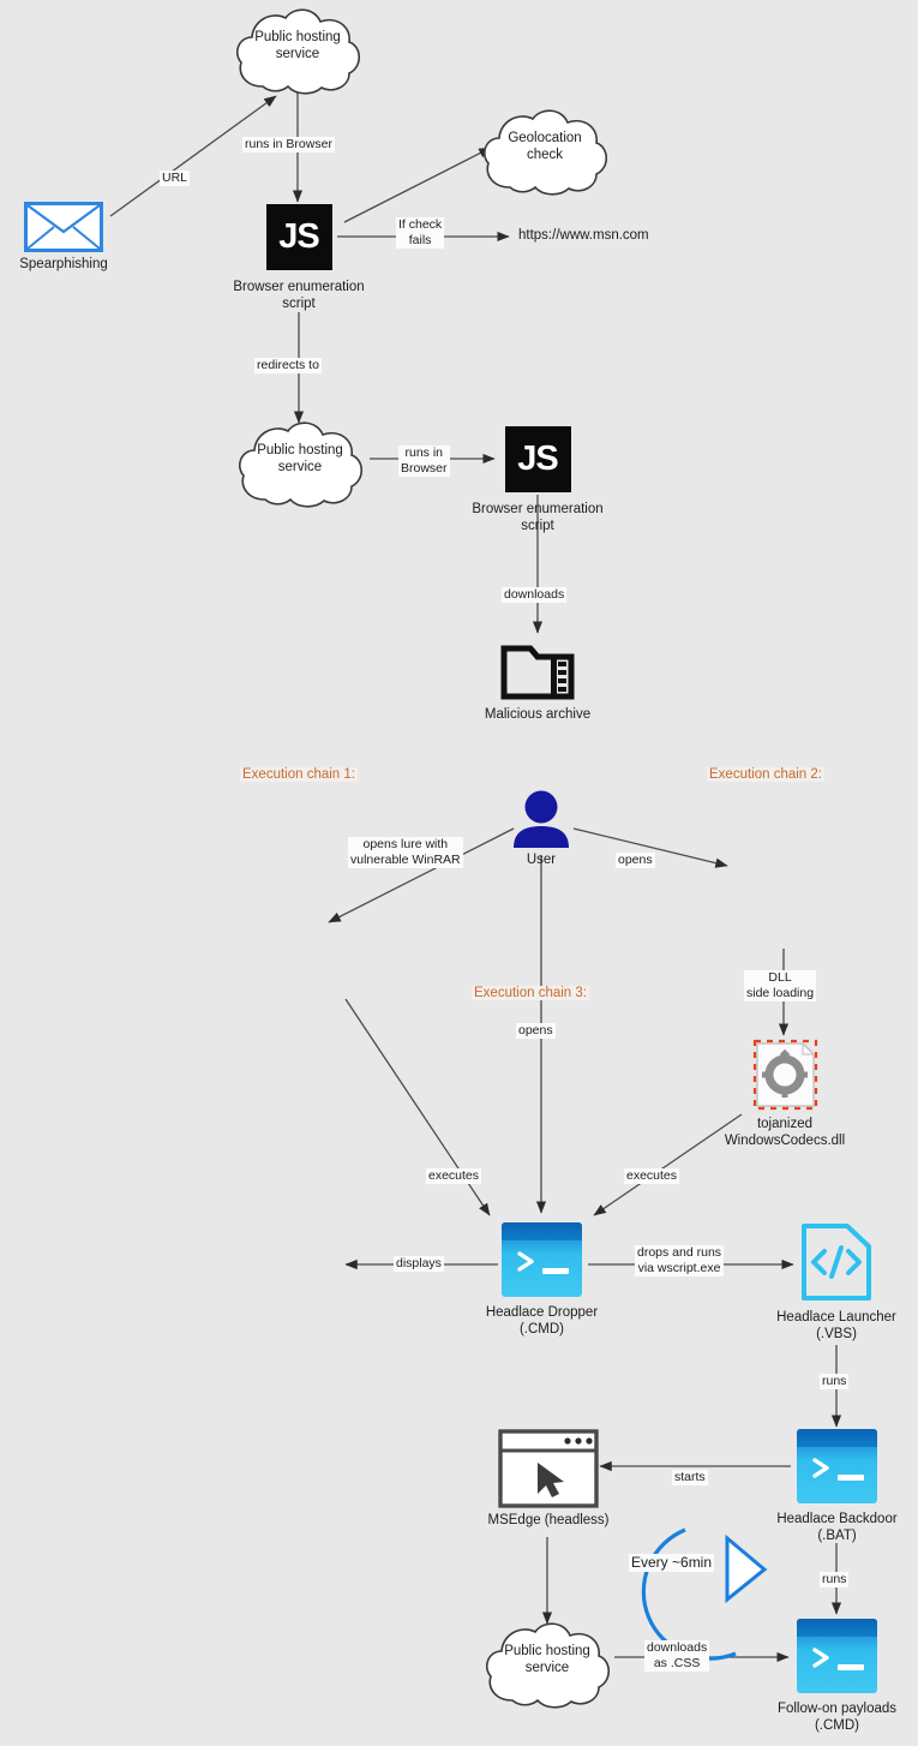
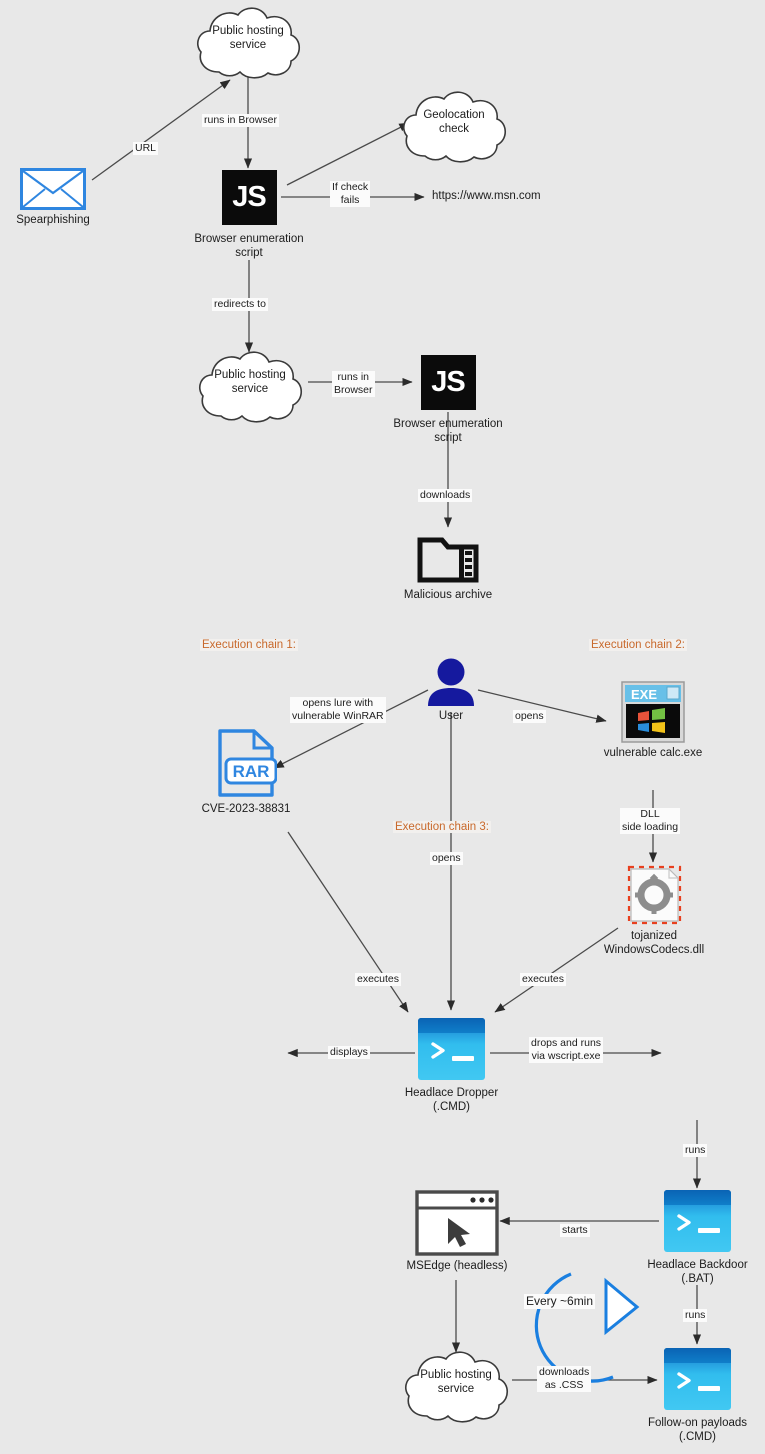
  Spearphishing
  Public hosting
  service
  JS
  Browser enumeration
  script
  Geolocation
  check
  https://www.msn.com
  Public hosting
  service
  JS
  Browser enumeration
  script
  Malicious archive
  User
+ RAR
+ CVE-2023-38831
+ EXE
+ vulnerable calc.exe
  tojanized
  WindowsCodecs.dll
  Headlace Dropper
  (.CMD)
- Headlace Launcher
- (.VBS)
  MSEdge (headless)
  Headlace Backdoor
  (.BAT)
  Public hosting
  service
  Follow-on payloads
  (.CMD)
  Execution chain 1:
  Execution chain 2:
  Execution chain 3:
  URL
  runs in Browser
  If check
  fails
  redirects to
  runs in
  Browser
  downloads
  opens lure with
  vulnerable WinRAR
  opens
  opens
  DLL
  side loading
  executes
  executes
  displays
  drops and runs
  via wscript.exe
  runs
  starts
  runs
  downloads
  as .CSS
  Every ~6min
